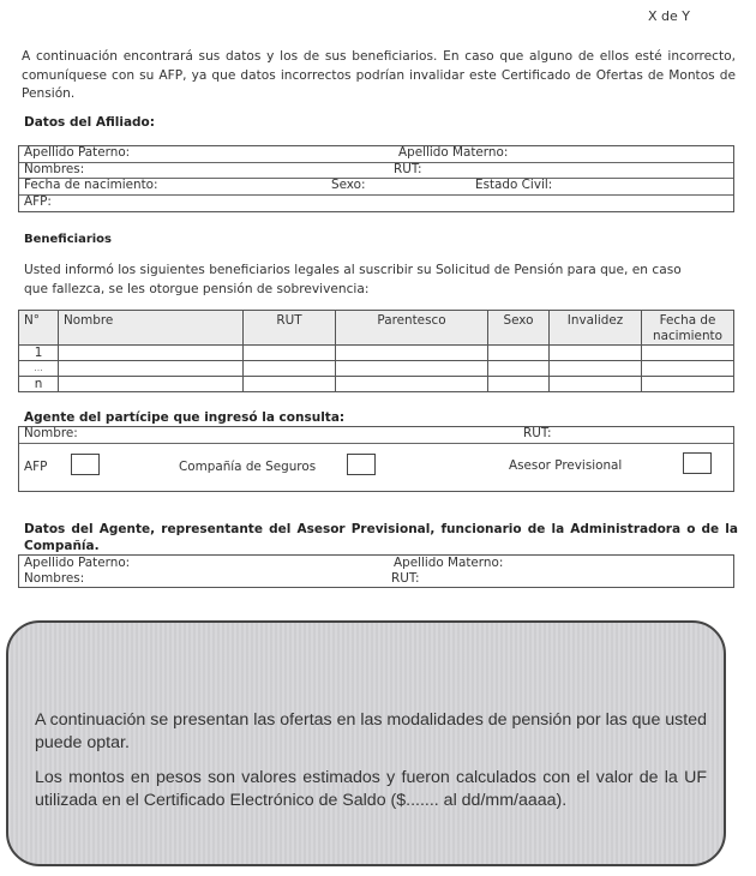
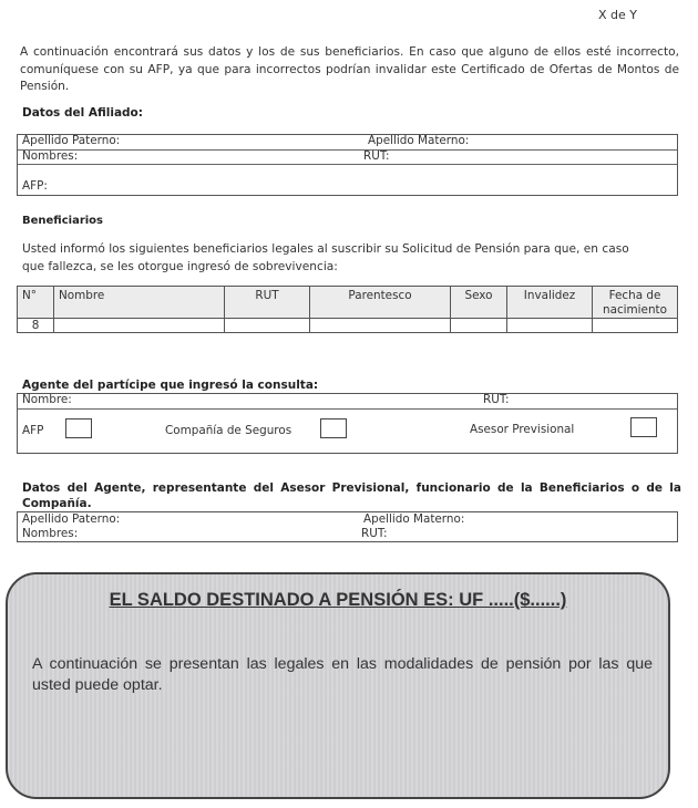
  X de Y
- A continuación encontrará sus datos y los de sus beneficiarios. En caso que alguno de ellos esté incorrecto, comuníquese con su AFP, ya que datos incorrectos podrían invalidar este Certificado de Ofertas de Montos de Pensión.
+ A continuación encontrará sus datos y los de sus beneficiarios. En caso que alguno de ellos esté incorrecto, comuníquese con su AFP, ya que para incorrectos podrían invalidar este Certificado de Ofertas de Montos de Pensión.
  Datos del Afiliado:
  Apellido Paterno:
  Apellido Materno:
  Nombres:
  RUT:
- Fecha de nacimiento:
- Sexo:
- Estado Civil:
  AFP:
  Beneficiarios
- Usted informó los siguientes beneficiarios legales al suscribir su Solicitud de Pensión para que, en caso que fallezca, se les otorgue pensión de sobrevivencia:
+ Usted informó los siguientes beneficiarios legales al suscribir su Solicitud de Pensión para que, en caso que fallezca, se les otorgue ingresó de sobrevivencia:
  N°	Nombre	RUT	Parentesco	Sexo	Invalidez	Fecha de nacimiento
- 1
+ 8
- ...
- n
  Agente del partícipe que ingresó la consulta:
  Nombre:
  RUT:
  AFP
  Compañía de Seguros
  Asesor Previsional
- Datos del Agente, representante del Asesor Previsional, funcionario de la Administradora o de la Compañía.
+ Datos del Agente, representante del Asesor Previsional, funcionario de la Beneficiarios o de la Compañía.
  Apellido Paterno:
  Apellido Materno:
  Nombres:
  RUT:
+ EL SALDO DESTINADO A PENSIÓN ES: UF .....($......)
- A continuación se presentan las ofertas en las modalidades de pensión por las que usted puede optar.
+ A continuación se presentan las legales en las modalidades de pensión por las que usted puede optar.
- Los montos en pesos son valores estimados y fueron calculados con el valor de la UF utilizada en el Certificado Electrónico de Saldo ($....... al dd/mm/aaaa).
